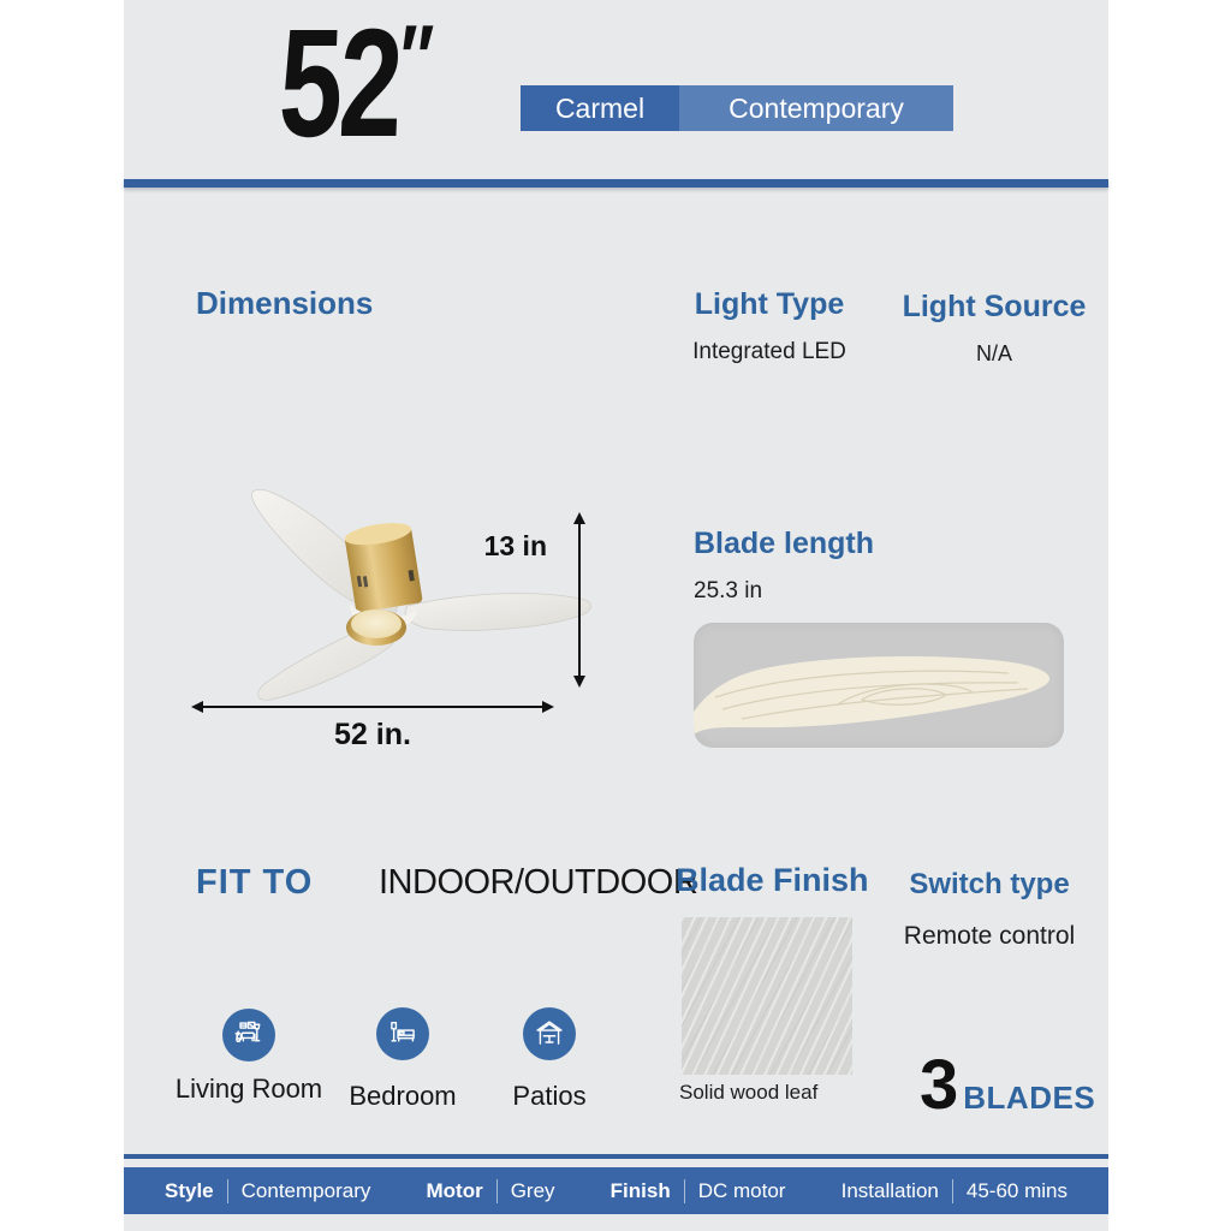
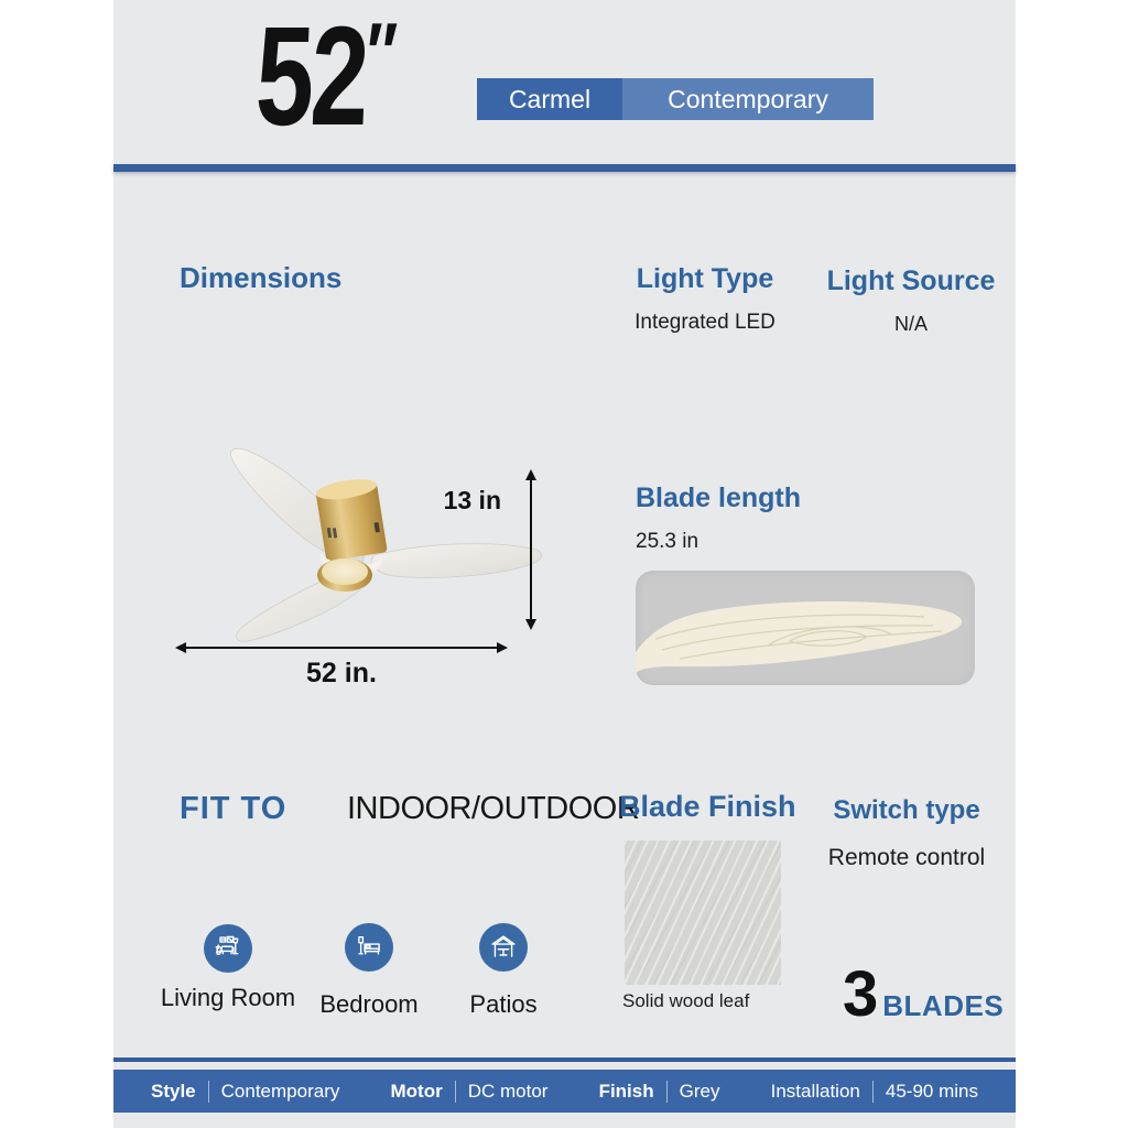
  Carmel
  Contemporary
  Dimensions
  Light Type
  Integrated LED
  Light Source
  N/A
  13 in
  52 in.
  Blade length
  25.3 in
  FIT TO
  INDOOR/OUTDOOR
  Living Room
  Bedroom
  Patios
  Blade Finish
  Solid wood leaf
  Switch type
  Remote control
  3
  BLADES
  Style
  Contemporary
  Motor
- Grey
+ DC motor
  Finish
- DC motor
+ Grey
  Installation
- 45-60 mins
+ 45-90 mins
